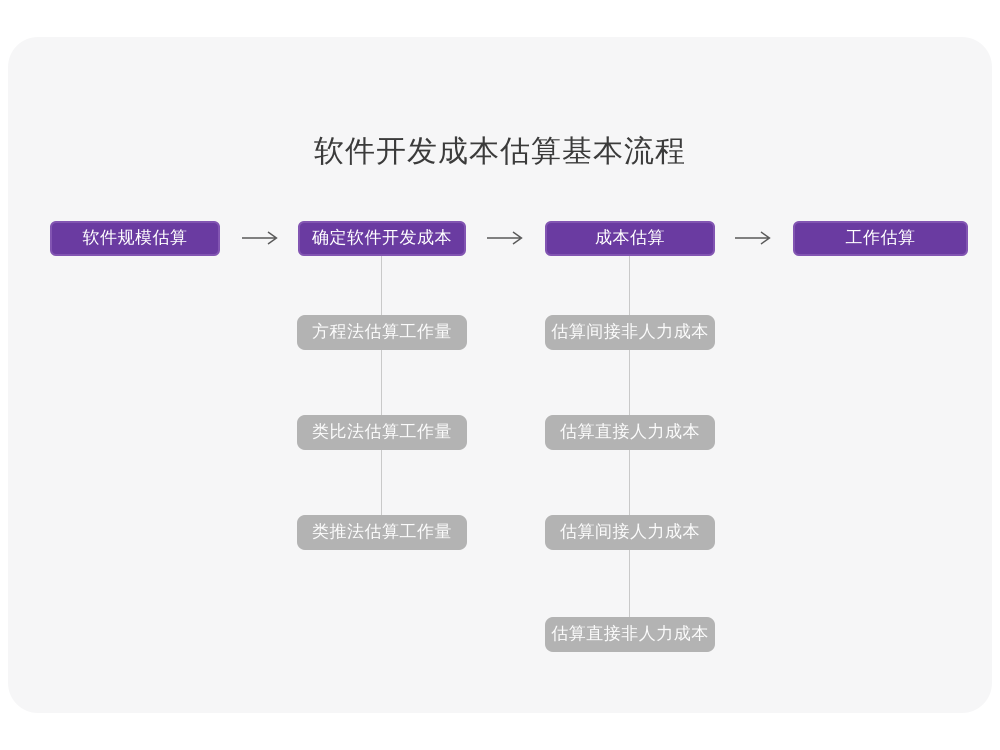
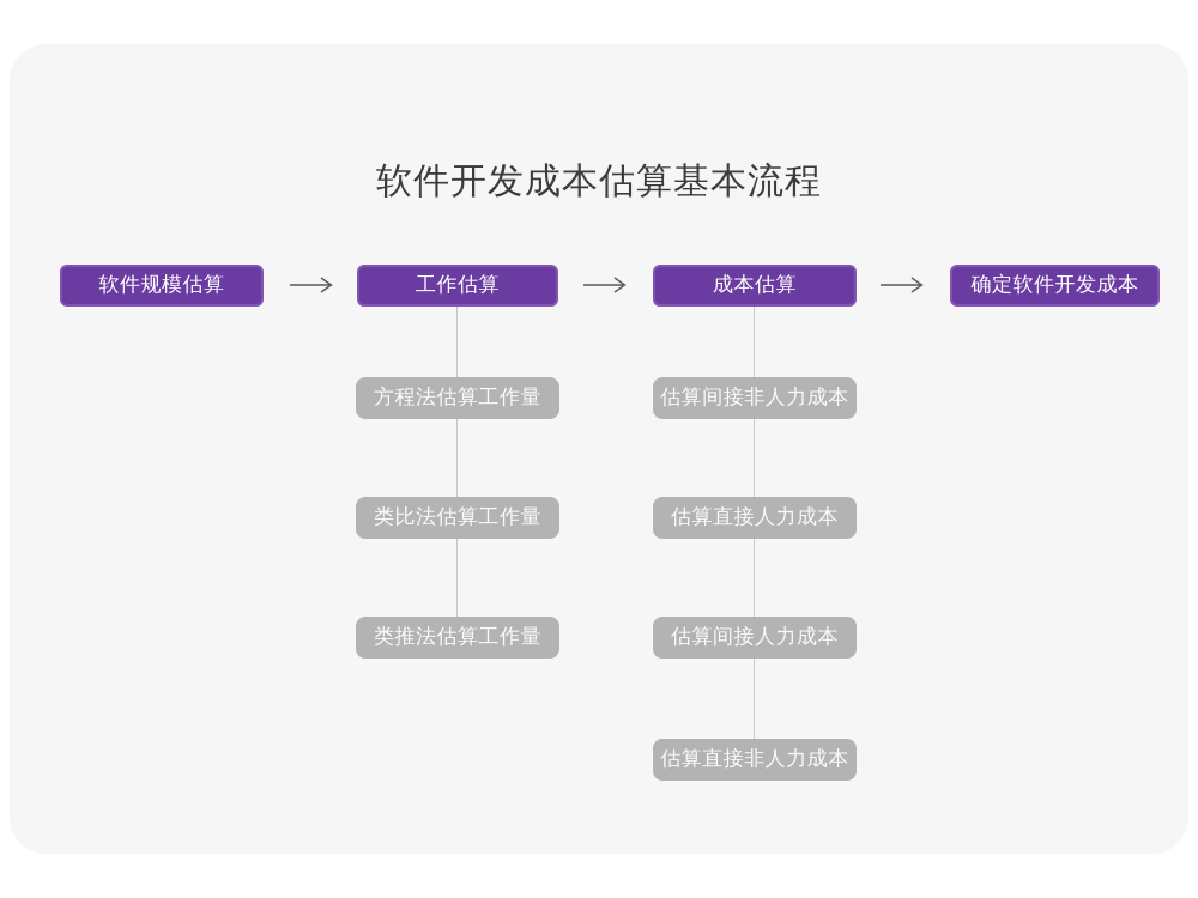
  软件开发成本估算基本流程
  软件规模估算
- 确定软件开发成本
+ 工作估算
  成本估算
- 工作估算
+ 确定软件开发成本
  方程法估算工作量
  类比法估算工作量
  类推法估算工作量
  估算间接非人力成本
  估算直接人力成本
  估算间接人力成本
  估算直接非人力成本
